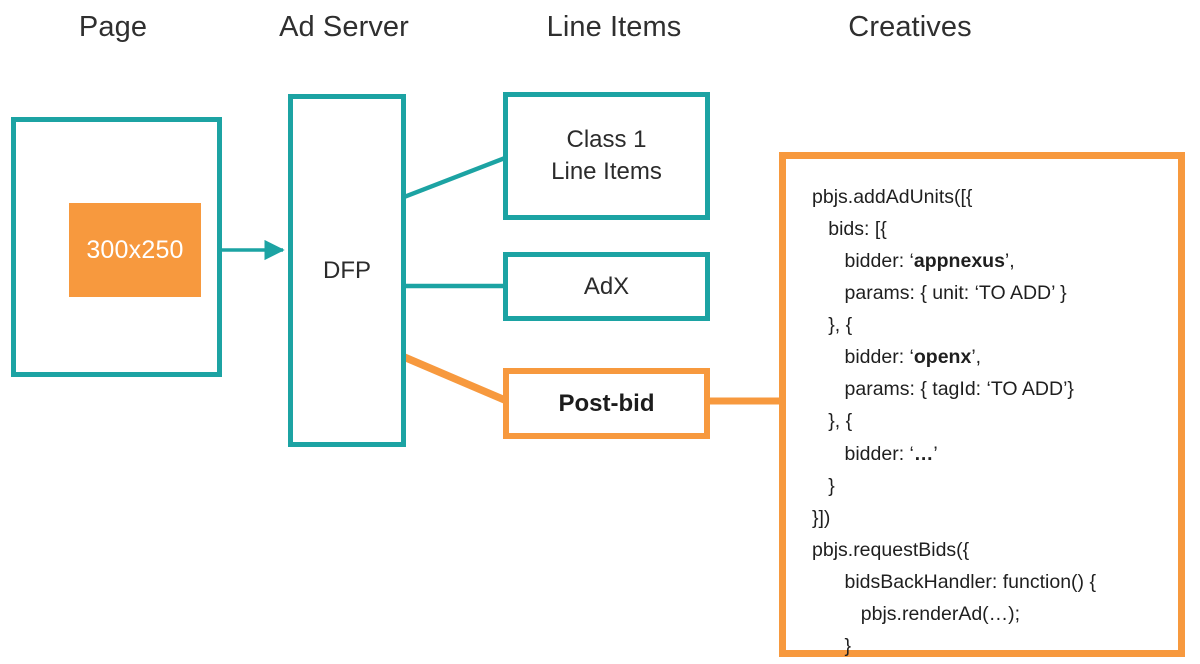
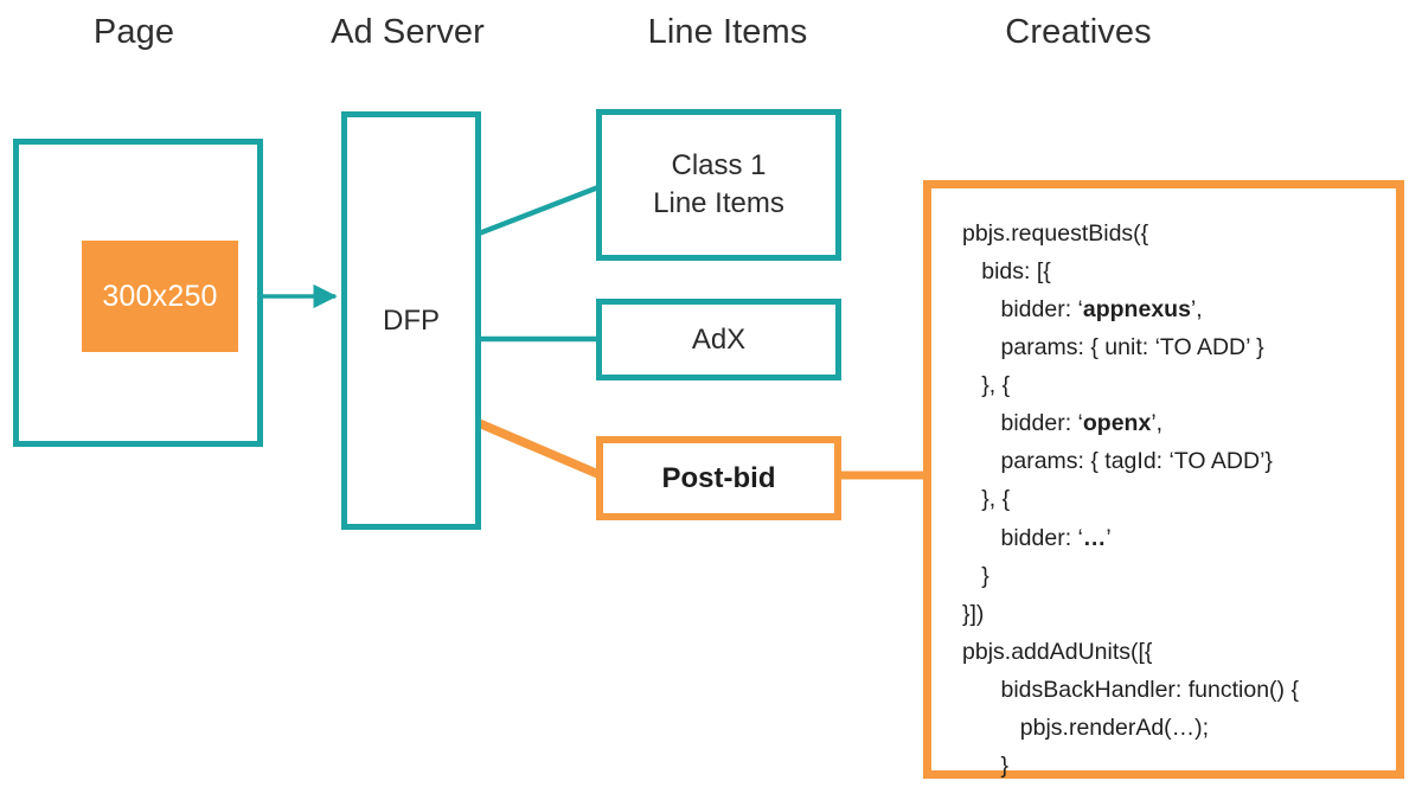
  Page
  Ad Server
  Line Items
  Creatives
  300x250
  DFP
  Class 1
  Line Items
  AdX
  Post-bid
- pbjs.addAdUnits([{
+ pbjs.requestBids({
  bids: [{
  bidder: ‘appnexus’,
  params: { unit: ‘TO ADD’ }
  }, {
  bidder: ‘openx’,
  params: { tagId: ‘TO ADD’}
  }, {
  bidder: ‘…’
  }
  }])
- pbjs.requestBids({
+ pbjs.addAdUnits([{
  bidsBackHandler: function() {
  pbjs.renderAd(…);
  }
